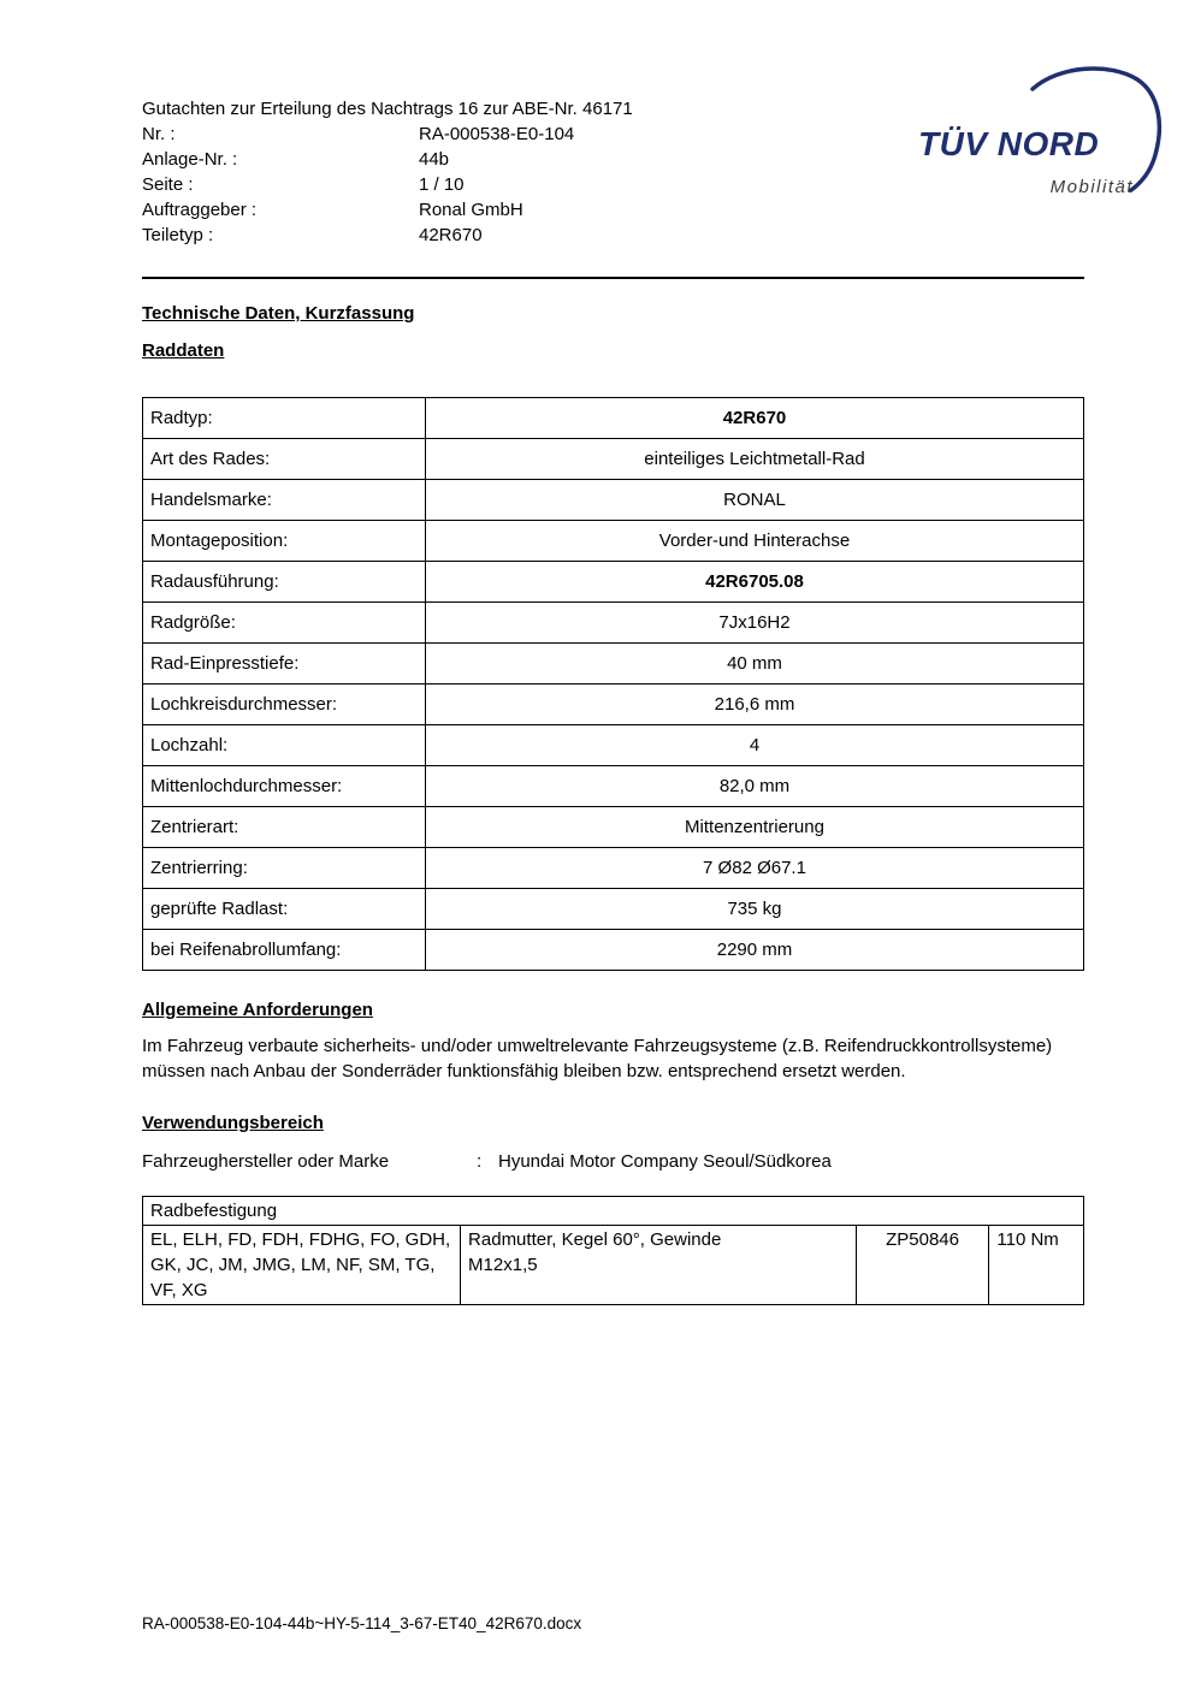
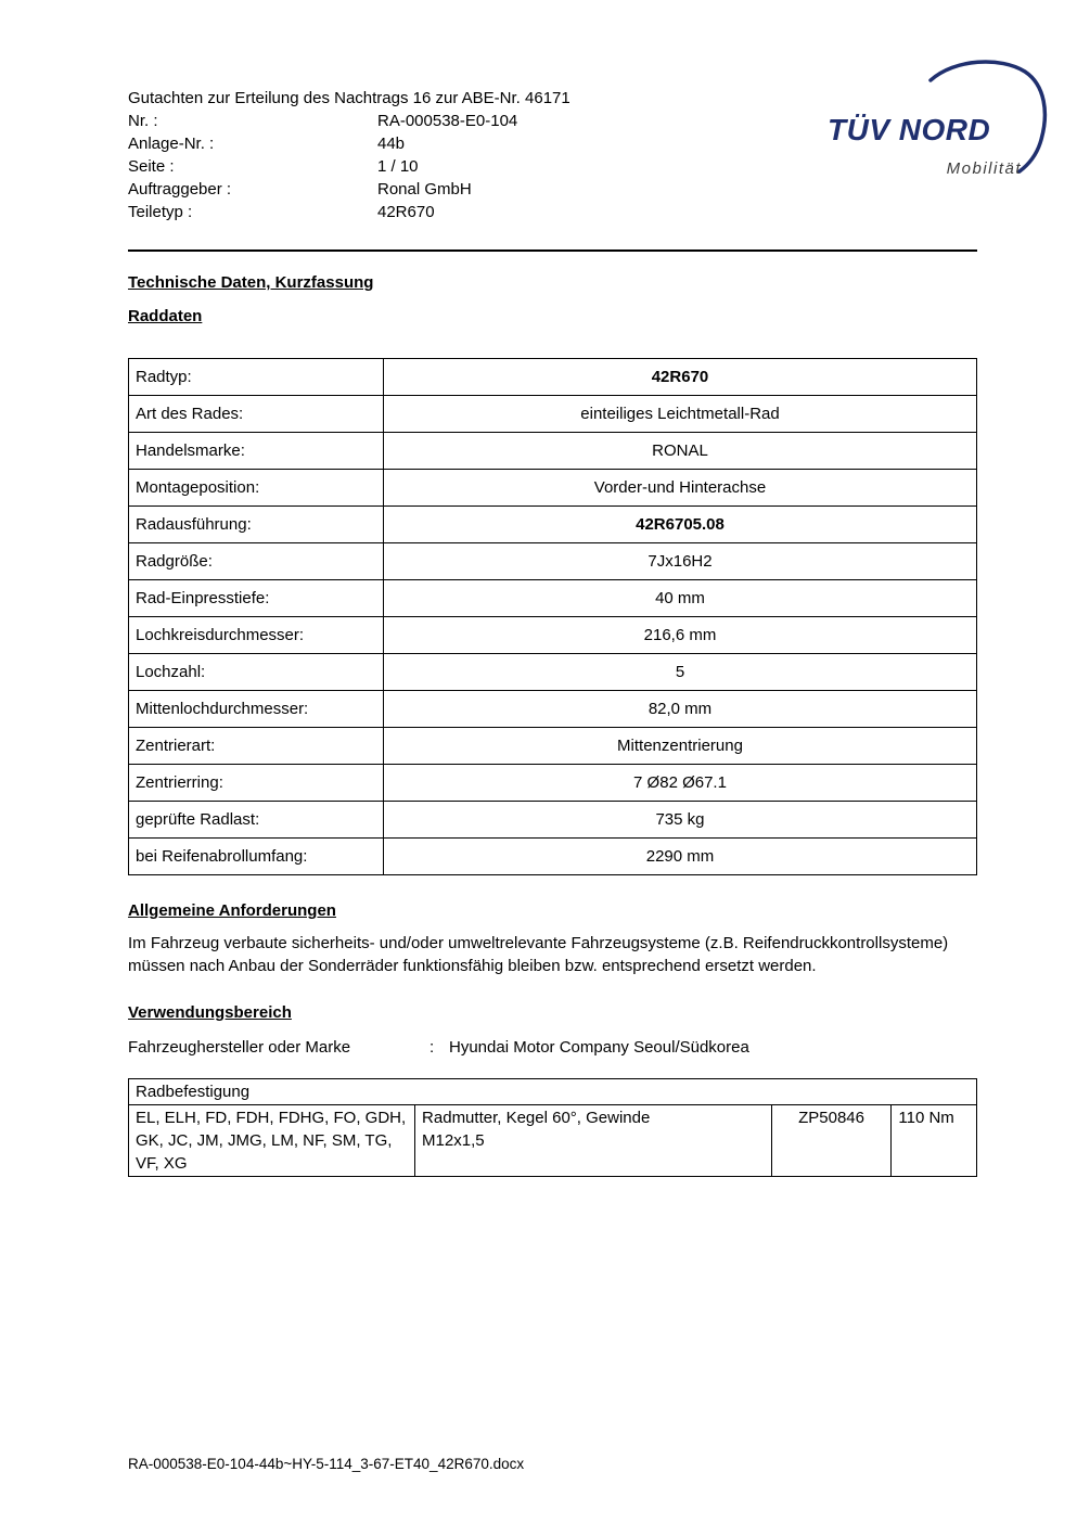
  Gutachten zur Erteilung des Nachtrags 16 zur ABE-Nr. 46171
  Nr. :
  RA-000538-E0-104
  Anlage-Nr. :
  44b
  Seite :
  1 / 10
  Auftraggeber :
  Ronal GmbH
  Teiletyp :
  42R670
  TÜV NORD
  Mobilität
  Technische Daten, Kurzfassung
  Raddaten
  Radtyp:	42R670
  Art des Rades:	einteiliges Leichtmetall-Rad
  Handelsmarke:	RONAL
  Montageposition:	Vorder-und Hinterachse
  Radausführung:	42R6705.08
  Radgröße:	7Jx16H2
  Rad-Einpresstiefe:	40 mm
  Lochkreisdurchmesser:	216,6 mm
- Lochzahl:	4
+ Lochzahl:	5
  Mittenlochdurchmesser:	82,0 mm
  Zentrierart:	Mittenzentrierung
  Zentrierring:	7 Ø82 Ø67.1
  geprüfte Radlast:	735 kg
  bei Reifenabrollumfang:	2290 mm
  Allgemeine Anforderungen
  Im Fahrzeug verbaute sicherheits- und/oder umweltrelevante Fahrzeugsysteme (z.B. Reifendruckkontrollsysteme) müssen nach Anbau der Sonderräder funktionsfähig bleiben bzw. entsprechend ersetzt werden.
  Verwendungsbereich
  Fahrzeughersteller oder Marke
  :
  Hyundai Motor Company Seoul/Südkorea
  Radbefestigung
  EL, ELH, FD, FDH, FDHG, FO, GDH, GK, JC, JM, JMG, LM, NF, SM, TG, VF, XG	Radmutter, Kegel 60°, Gewinde M12x1,5	ZP50846	110 Nm
  RA-000538-E0-104-44b~HY-5-114_3-67-ET40_42R670.docx
